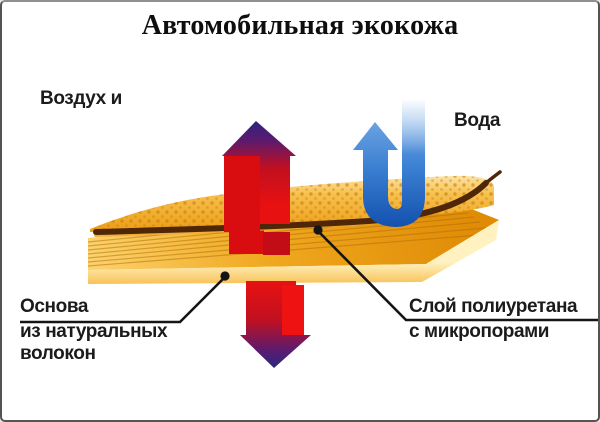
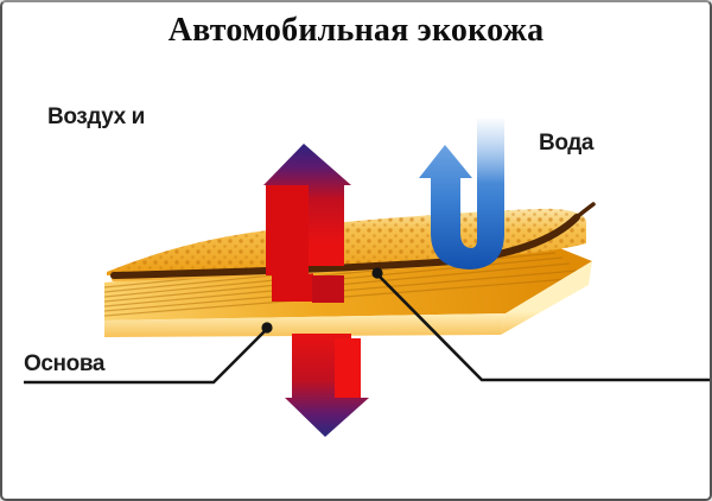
  Автомобильная экокожа
  Воздух и
  Вода
  Основа
- из натуральных
- волокон
- Слой полиуретана
- с микропорами
